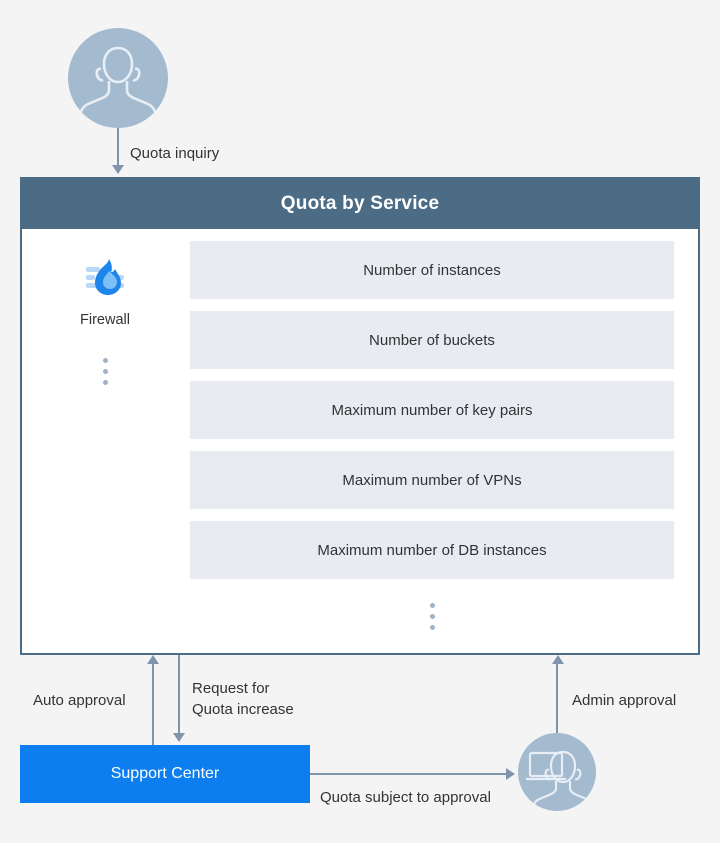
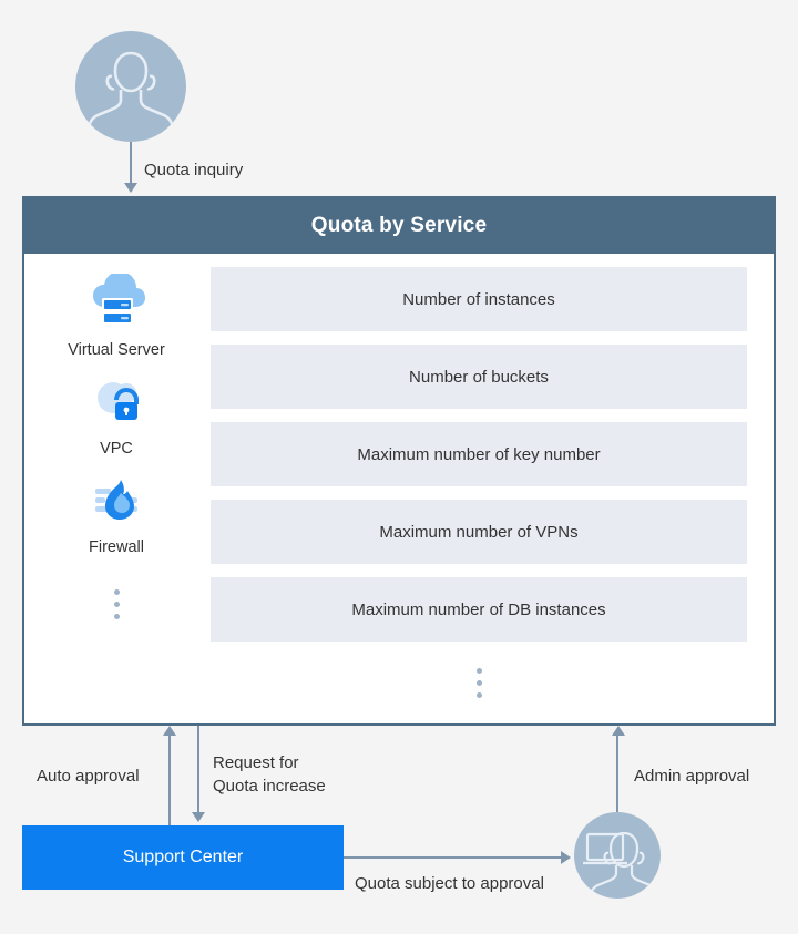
  Quota inquiry
  Quota by Service
+ Virtual Server
+ VPC
  Firewall
  Number of instances
  Number of buckets
- Maximum number of key pairs
+ Maximum number of key number
  Maximum number of VPNs
  Maximum number of DB instances
  Auto approval
  Request for
  Quota increase
  Support Center
  Quota subject to approval
  Admin approval
